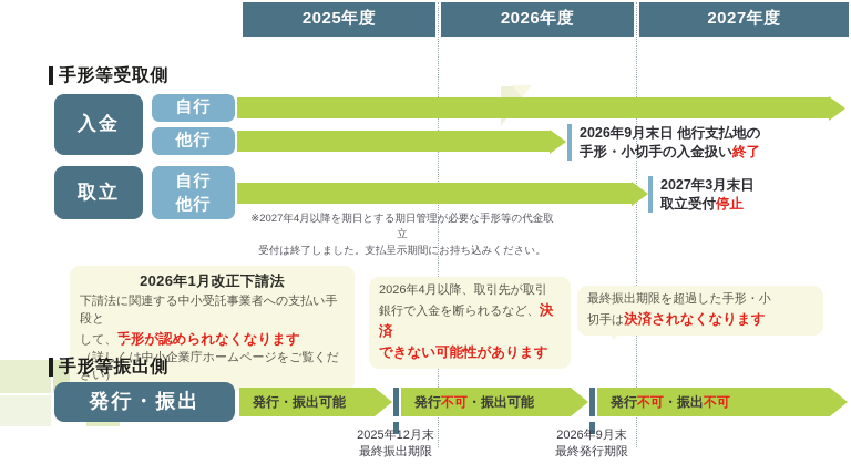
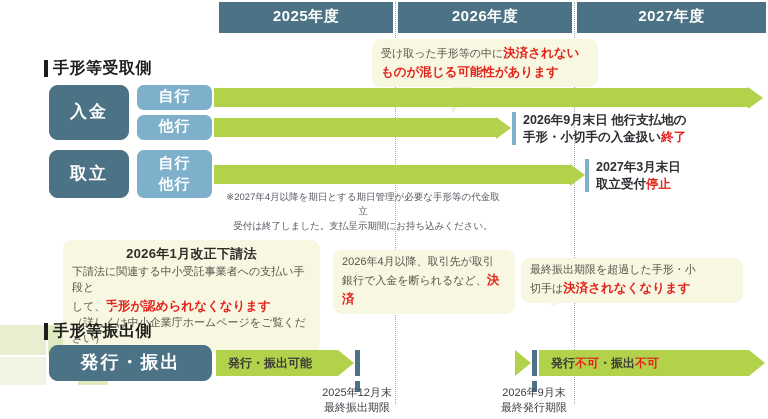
  2025年度
  2026年度
  2027年度
  手形等受取側
+ 受け取った手形等の中に決済されない
+ ものが混じる可能性があります
  入金
  自行
  他行
  2026年9月末日 他行支払地の
  手形・小切手の入金扱い終了
  取立
  自行
  他行
  2027年3月末日
  取立受付停止
  ※2027年4月以降を期日とする期日管理が必要な手形等の代金取立
  受付は終了しました。支払呈示期間にお持ち込みください。
  2026年1月改正下請法
  下請法に関連する中小受託事業者への支払い手段と
  して、手形が認められなくなります
  （詳しくは中小企業庁ホームページをご覧ください）
  2026年4月以降、取引先が取引
  銀行で入金を断られるなど、決済
- できない可能性があります
  最終振出期限を超過した手形・小
  切手は決済されなくなります
  手形等振出側
  発行・振出
  発行・振出可能
- 発行不可・振出可能
  発行不可・振出不可
  2025年12月末
  最終振出期限
  2026年9月末
  最終発行期限
